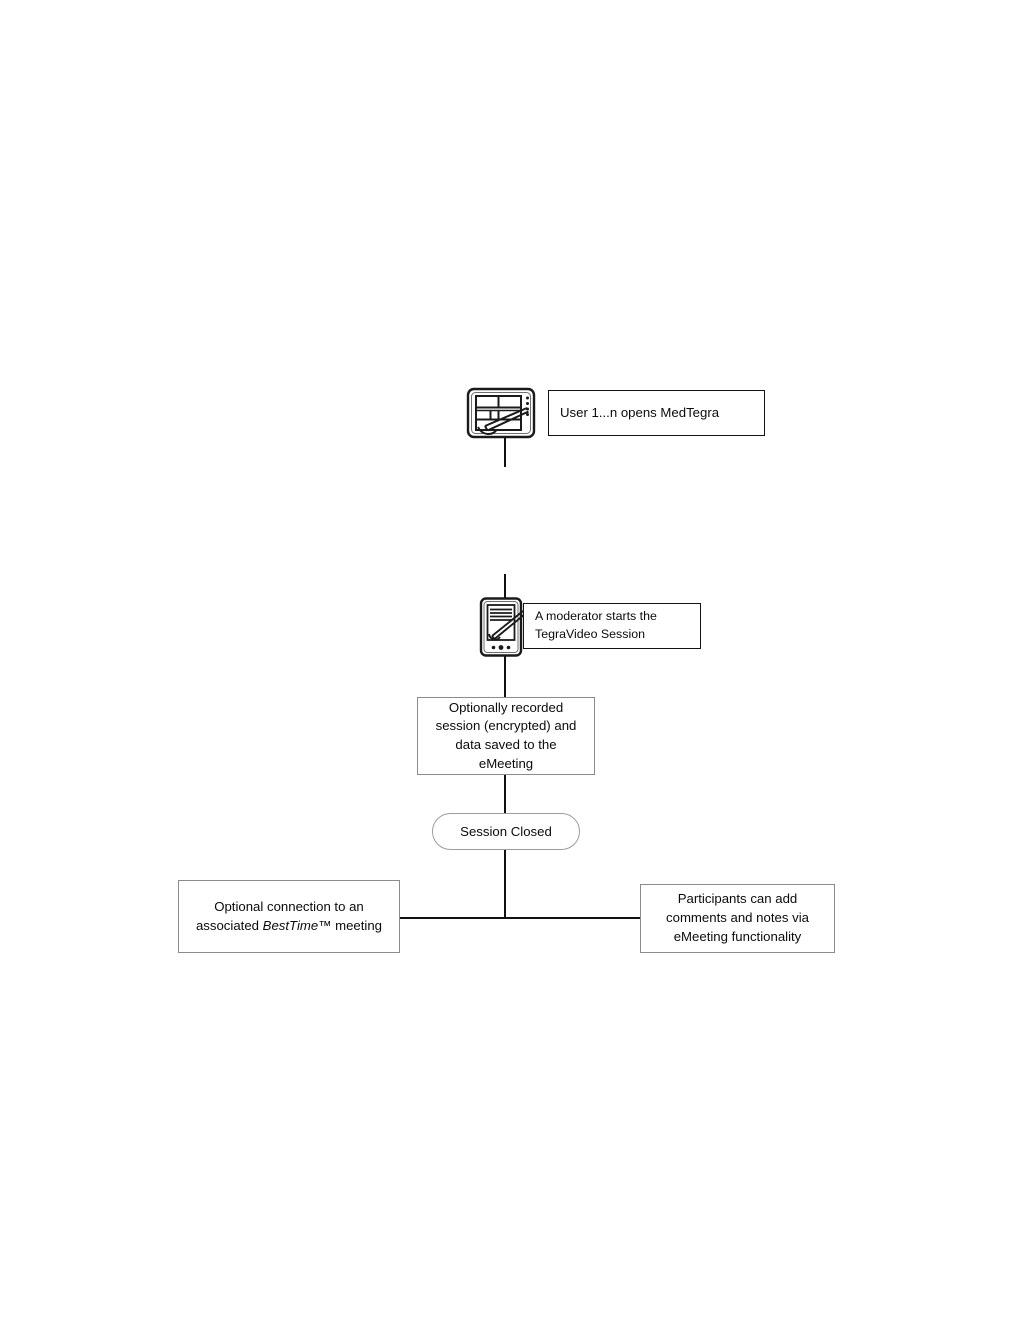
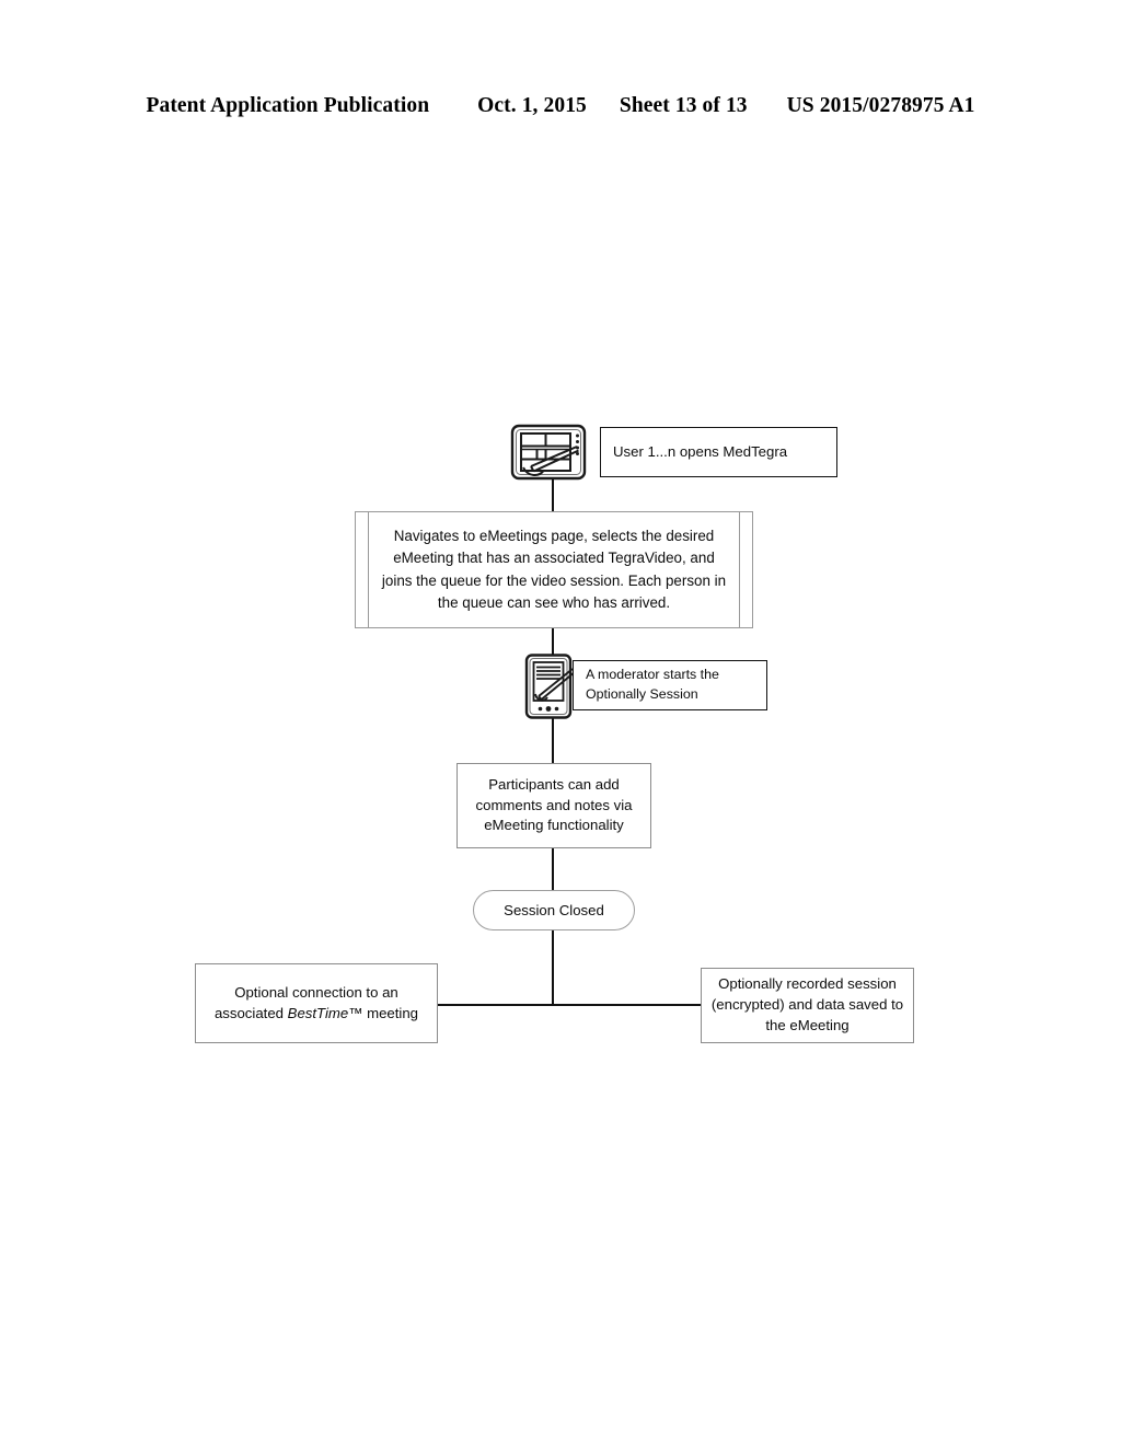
+ Patent Application Publication Oct. 1, 2015 Sheet 13 of 13 US 2015/0278975 A1
  User 1...n opens MedTegra
+ Navigates to eMeetings page, selects the desired eMeeting that has an associated TegraVideo, and joins the queue for the video session. Each person in the queue can see who has arrived.
- A moderator starts the TegraVideo Session
+ A moderator starts the Optionally Session
- Optionally recorded session (encrypted) and data saved to the eMeeting
+ Participants can add comments and notes via eMeeting functionality
  Session Closed
  Optional connection to an
  associated BestTime™ meeting
- Participants can add comments and notes via eMeeting functionality
+ Optionally recorded session (encrypted) and data saved to the eMeeting
